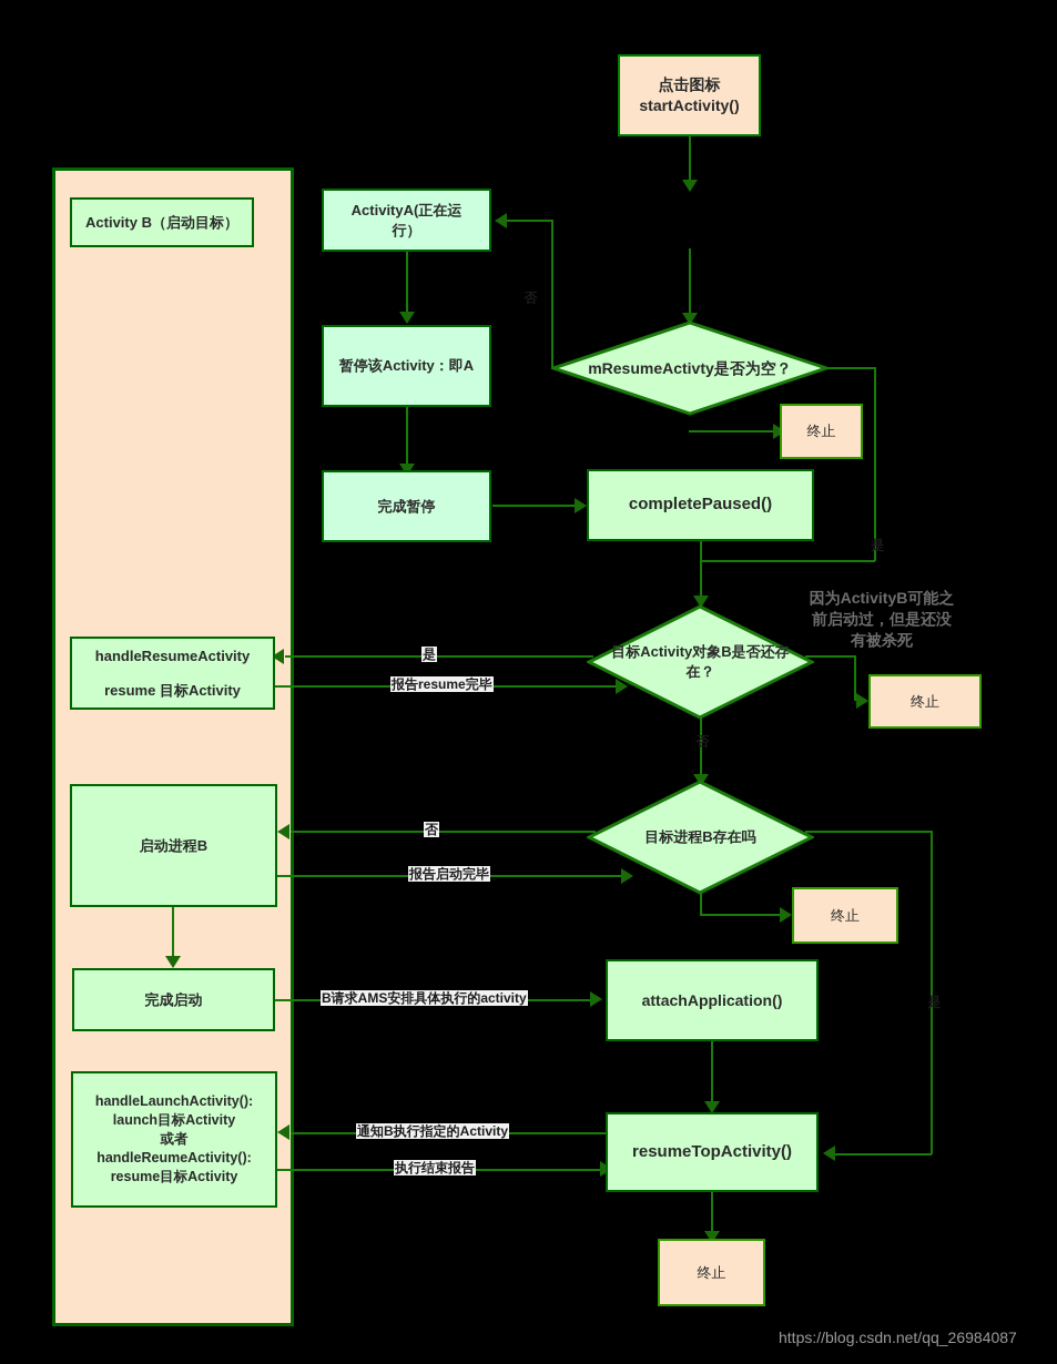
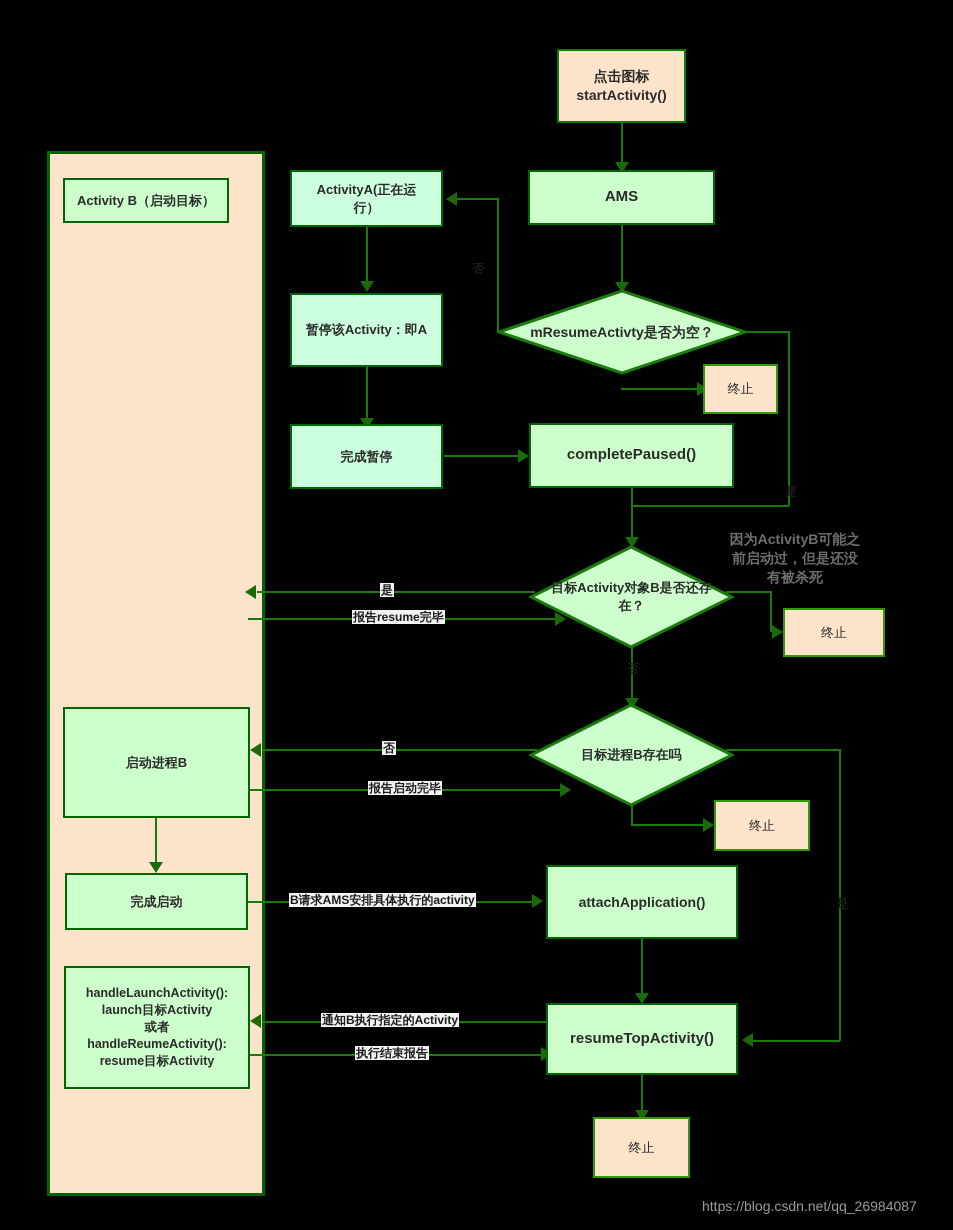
  是
  报告resume完毕
  否
  报告启动完毕
  B请求AMS安排具体执行的activity
  通知B执行指定的Activity
  执行结束报告
  mResumeActivty是否为空？
  目标Activity对象B是否还存
  在？
  目标进程B存在吗
  点击图标
  startActivity()
+ AMS
  Activity B（启动目标）
  ActivityA(正在运
  行）
  暂停该Activity：即A
  完成暂停
  completePaused()
  终止
  终止
  终止
  终止
- handleResumeActivity
- resume 目标Activity
  启动进程B
  完成启动
  attachApplication()
  handleLaunchActivity():
  launch目标Activity
  或者
  handleReumeActivity():
  resume目标Activity
  resumeTopActivity()
  因为ActivityB可能之
  前启动过，但是还没
  有被杀死
  https://blog.csdn.net/qq_26984087
